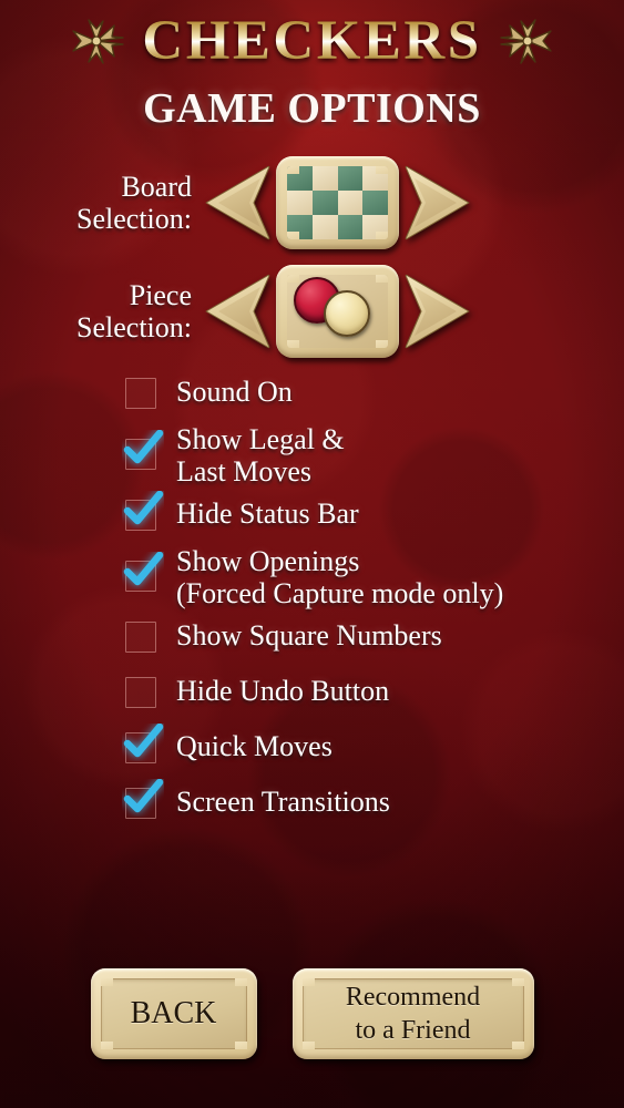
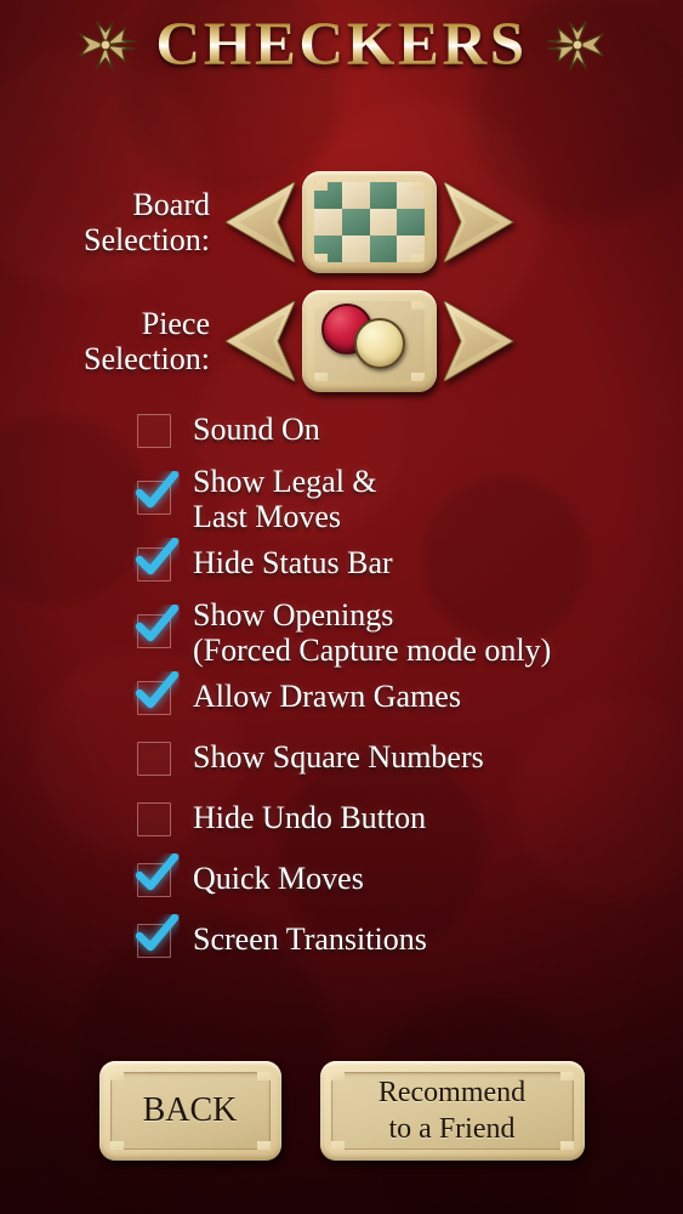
  CHECKERS
- GAME OPTIONS
  Board
  Selection:
  Piece
  Selection:
  Sound On
  Show Legal &
  Last Moves
  Hide Status Bar
  Show Openings
  (Forced Capture mode only)
+ Allow Drawn Games
  Show Square Numbers
  Hide Undo Button
  Quick Moves
  Screen Transitions
  BACK
  Recommend
  to a Friend
